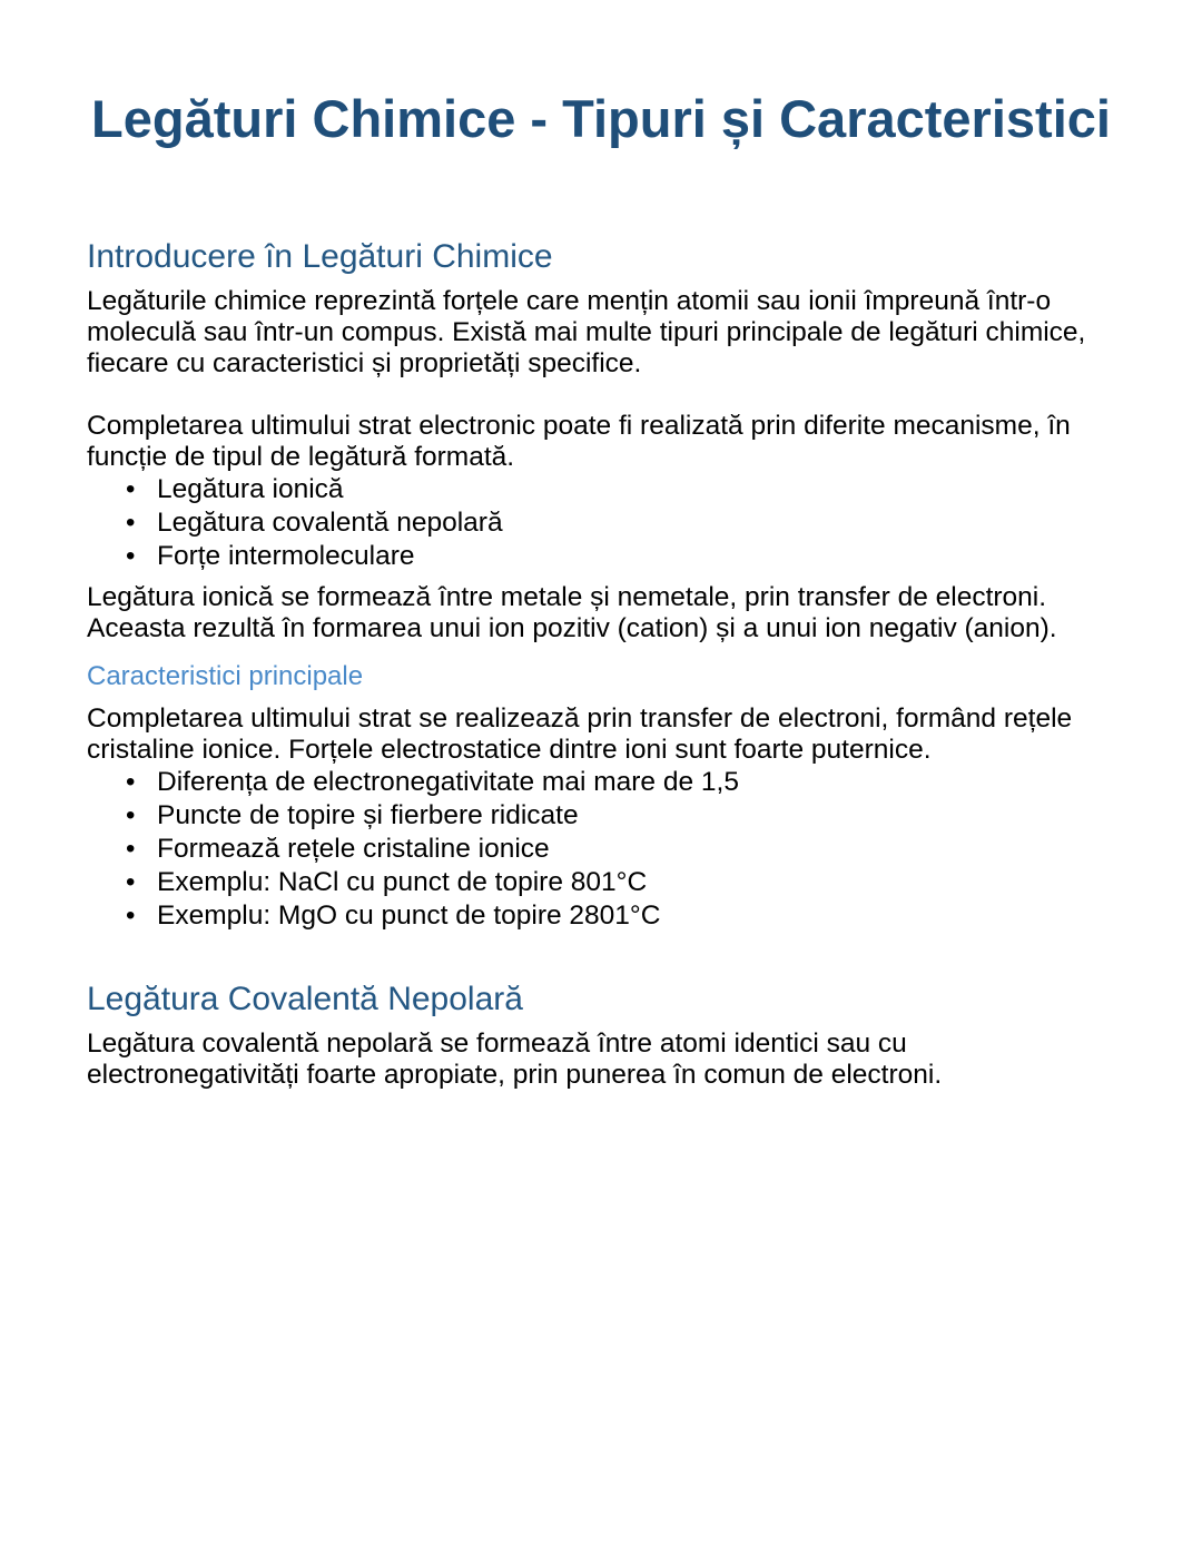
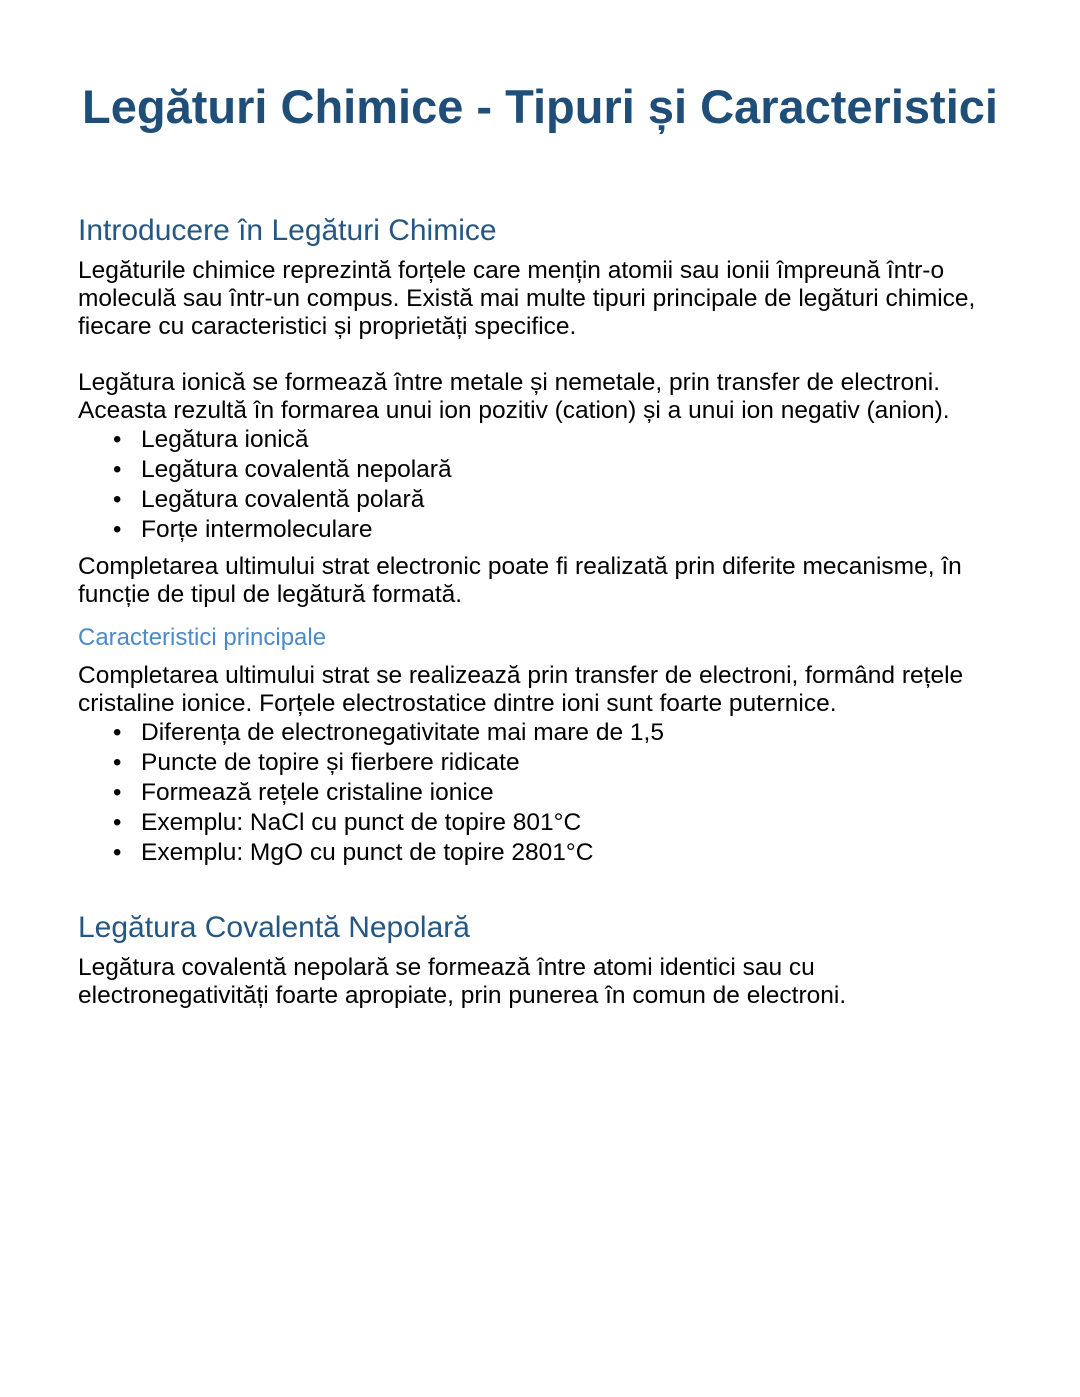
  Legături Chimice - Tipuri și Caracteristici
  Introducere în Legături Chimice
  Legăturile chimice reprezintă forțele care mențin atomii sau ionii împreună într-o moleculă sau într-un compus. Există mai multe tipuri principale de legături chimice, fiecare cu caracteristici și proprietăți specifice.
- Completarea ultimului strat electronic poate fi realizată prin diferite mecanisme, în funcție de tipul de legătură formată.
+ Legătura ionică se formează între metale și nemetale, prin transfer de electroni. Aceasta rezultă în formarea unui ion pozitiv (cation) și a unui ion negativ (anion).
  Legătura ionică
  Legătura covalentă nepolară
+ Legătura covalentă polară
  Forțe intermoleculare
- Legătura ionică se formează între metale și nemetale, prin transfer de electroni. Aceasta rezultă în formarea unui ion pozitiv (cation) și a unui ion negativ (anion).
+ Completarea ultimului strat electronic poate fi realizată prin diferite mecanisme, în funcție de tipul de legătură formată.
  Caracteristici principale
  Completarea ultimului strat se realizează prin transfer de electroni, formând rețele cristaline ionice. Forțele electrostatice dintre ioni sunt foarte puternice.
  Diferența de electronegativitate mai mare de 1,5
  Puncte de topire și fierbere ridicate
  Formează rețele cristaline ionice
  Exemplu: NaCl cu punct de topire 801°C
  Exemplu: MgO cu punct de topire 2801°C
  Legătura Covalentă Nepolară
  Legătura covalentă nepolară se formează între atomi identici sau cu electronegativități foarte apropiate, prin punerea în comun de electroni.
